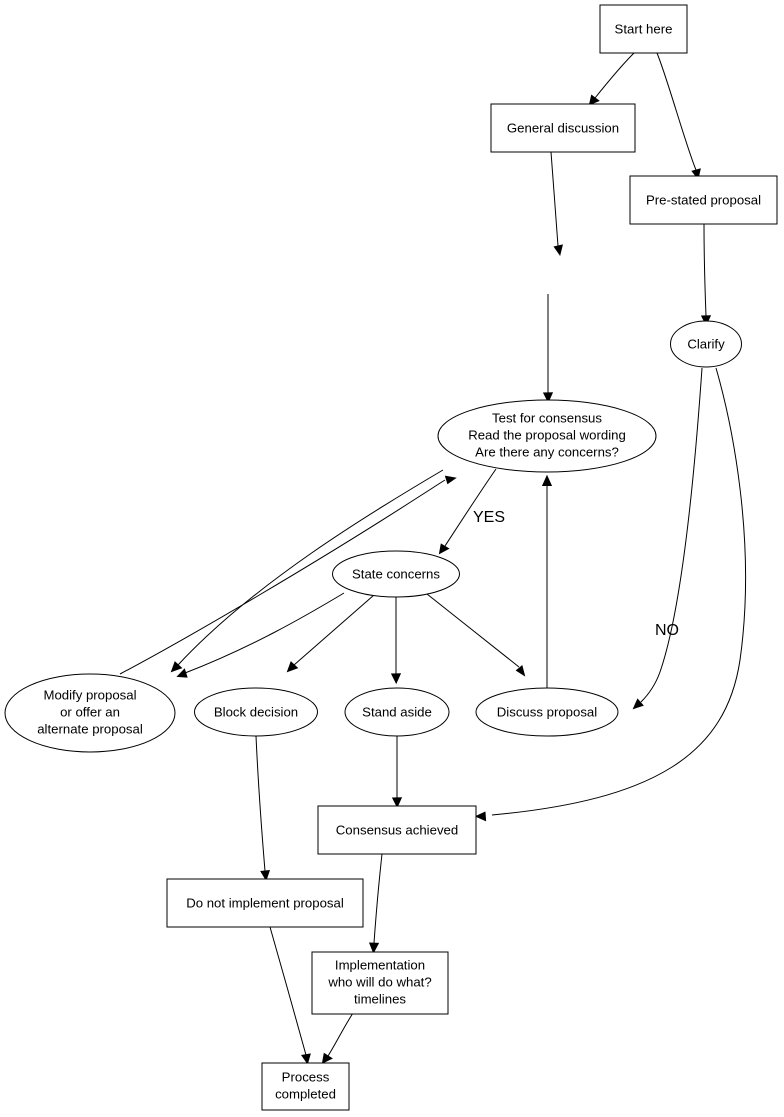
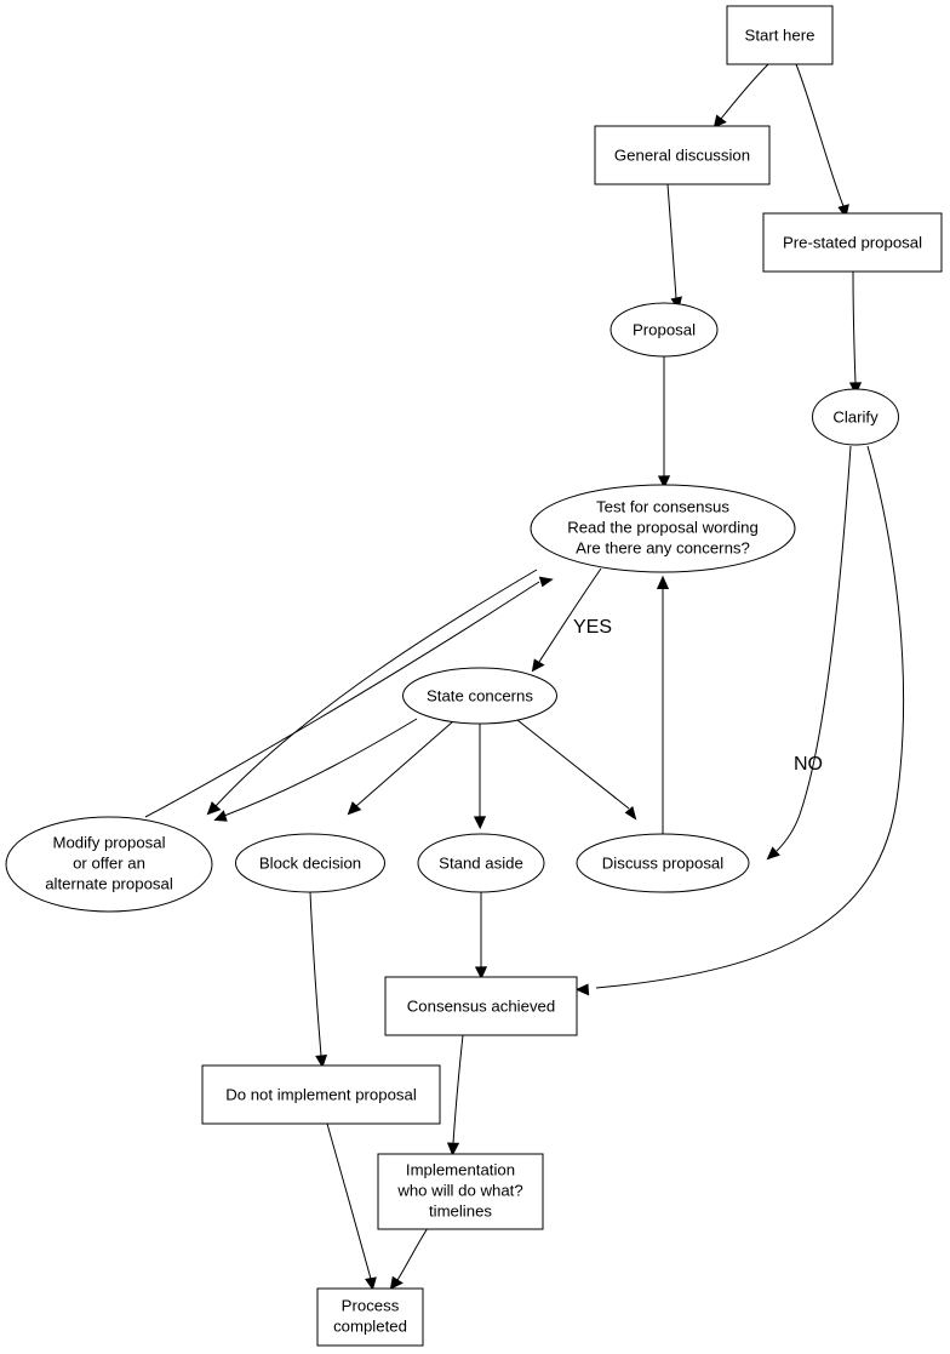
  YES
  NO
  Start here
  General discussion
  Pre-stated proposal
+ Proposal
  Clarify
  Test for consensus
  Read the proposal wording
  Are there any concerns?
  State concerns
  Modify proposal
  or offer an
  alternate proposal
  Block decision
  Stand aside
  Discuss proposal
  Consensus achieved
  Do not implement proposal
  Implementation
  who will do what?
  timelines
  Process
  completed
